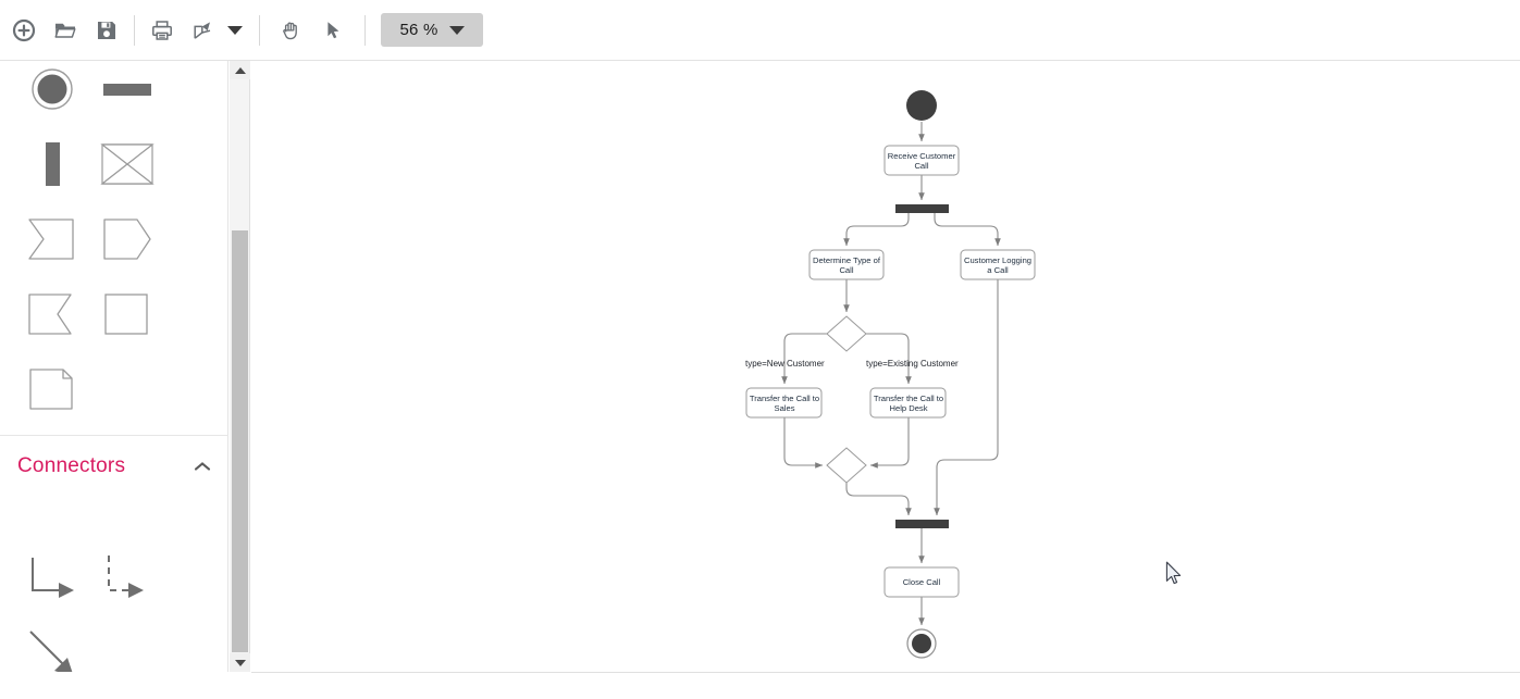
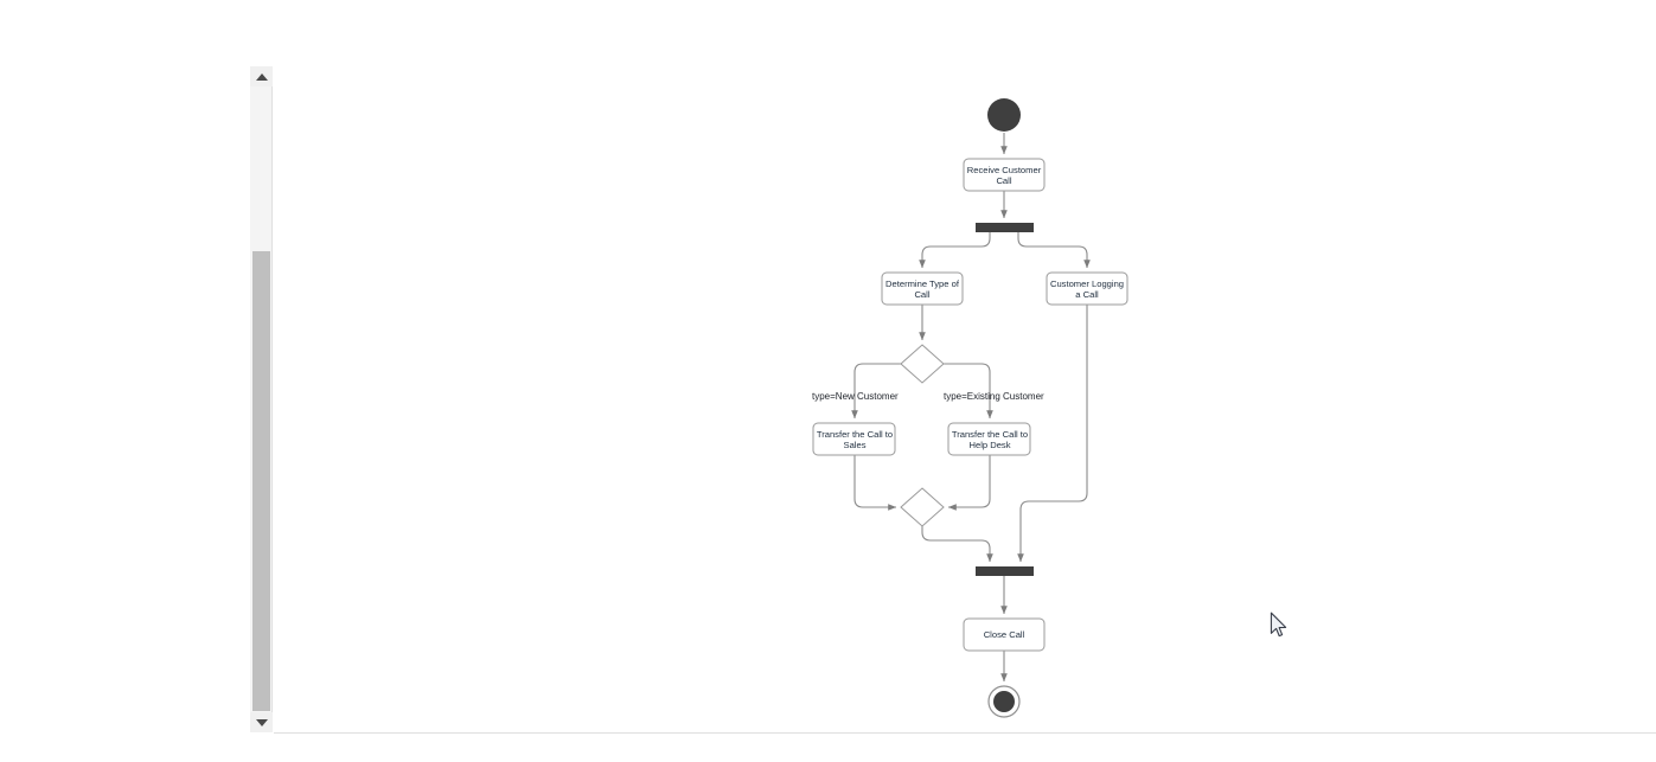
- 56 %
- Connectors
  Receive Customer
  Call
  Determine Type of
  Call
  Customer Logging
  a Call
  Transfer the Call to
  Sales
  Transfer the Call to
  Help Desk
  Close Call
  type=New Customer
  type=Existing Customer
